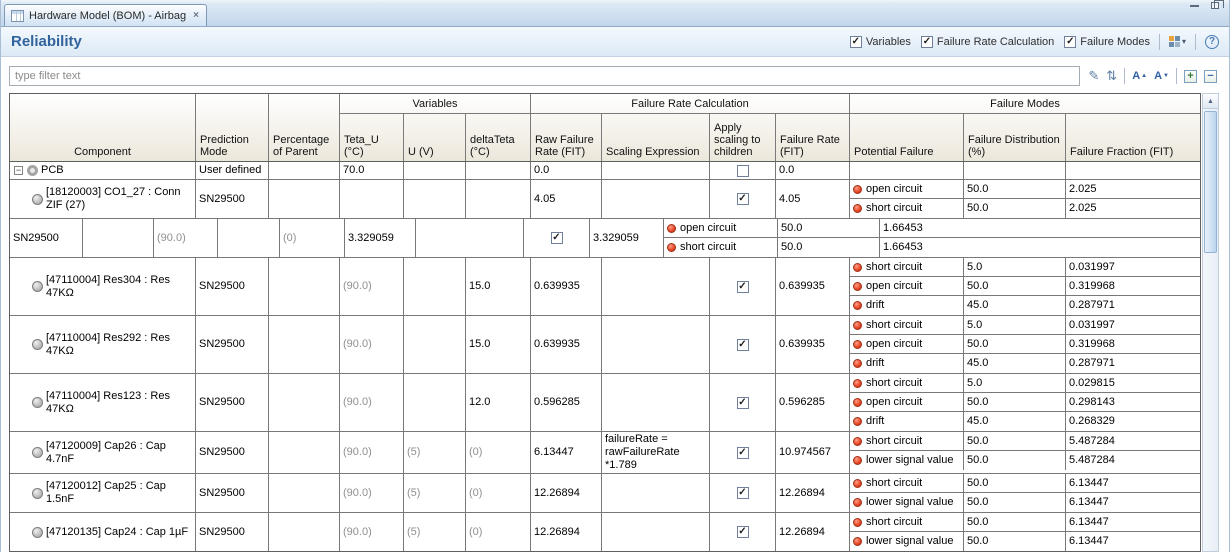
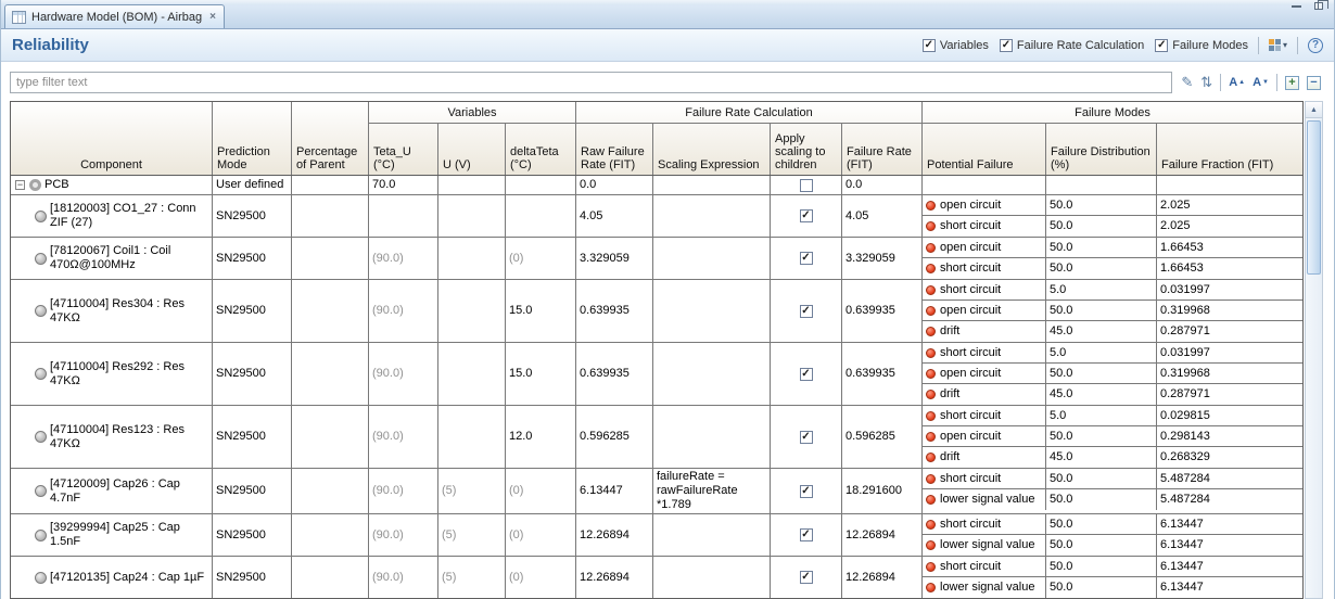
  Hardware Model (BOM) - Airbag
  ×
  Reliability
  ✓
  Variables
  ✓
  Failure Rate Calculation
  ✓
  Failure Modes
  ▾
  ?
  type filter text
  ✎
  ⇅
  A
  A
  +
  −
  Component
  Prediction Mode
  Percentage of Parent
  Variables
  Teta_U (°C)
  U (V)
  deltaTeta (°C)
  Failure Rate Calculation
  Raw Failure Rate (FIT)
  Scaling Expression
  Apply scaling to children
  Failure Rate (FIT)
  Failure Modes
  Potential Failure
  Failure Distribution (%)
  Failure Fraction (FIT)
  −
  PCB
  User defined
  70.0
  0.0
  0.0
  [18120003] CO1_27 : Conn ZIF (27)
  SN29500
  4.05
  ✓
  4.05
  open circuit
  50.0
  2.025
  short circuit
  50.0
  2.025
+ [78120067] Coil1 : Coil 470Ω@100MHz
  SN29500
  (90.0)
  (0)
  3.329059
  ✓
  3.329059
  open circuit
  50.0
  1.66453
  short circuit
  50.0
  1.66453
  [47110004] Res304 : Res 47KΩ
  SN29500
  (90.0)
  15.0
  0.639935
  ✓
  0.639935
  short circuit
  5.0
  0.031997
  open circuit
  50.0
  0.319968
  drift
  45.0
  0.287971
  [47110004] Res292 : Res 47KΩ
  SN29500
  (90.0)
  15.0
  0.639935
  ✓
  0.639935
  short circuit
  5.0
  0.031997
  open circuit
  50.0
  0.319968
  drift
  45.0
  0.287971
  [47110004] Res123 : Res 47KΩ
  SN29500
  (90.0)
  12.0
  0.596285
  ✓
  0.596285
  short circuit
  5.0
  0.029815
  open circuit
  50.0
  0.298143
  drift
  45.0
  0.268329
  [47120009] Cap26 : Cap 4.7nF
  SN29500
  (90.0)
  (5)
  (0)
  6.13447
  failureRate = rawFailureRate *1.789
  ✓
- 10.974567
+ 18.291600
  short circuit
  50.0
  5.487284
  lower signal value
  50.0
  5.487284
- [47120012] Cap25 : Cap 1.5nF
+ [39299994] Cap25 : Cap 1.5nF
  SN29500
  (90.0)
  (5)
  (0)
  12.26894
  ✓
  12.26894
  short circuit
  50.0
  6.13447
  lower signal value
  50.0
  6.13447
  [47120135] Cap24 : Cap 1µF
  SN29500
  (90.0)
  (5)
  (0)
  12.26894
  ✓
  12.26894
  short circuit
  50.0
  6.13447
  lower signal value
  50.0
  6.13447
